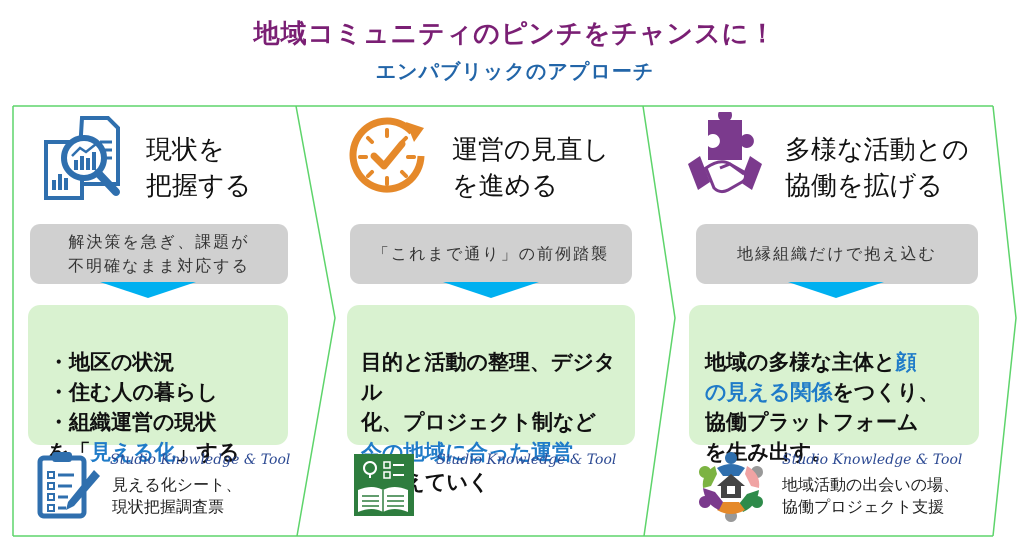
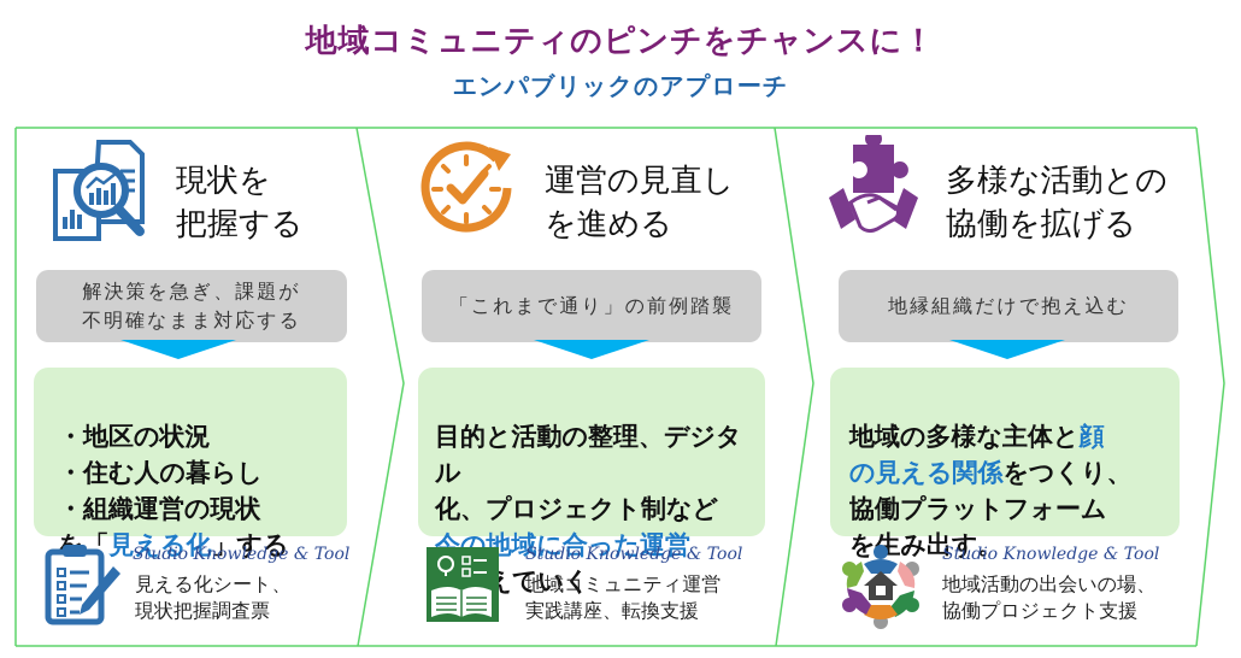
  地域コミュニティのピンチをチャンスに！
  エンパブリックのアプローチ
  現状を
  把握する
  解決策を急ぎ、課題が
  不明確なまま対応する
  ・地区の状況
  ・住む人の暮らし
  ・組織運営の現状
  「見える化」する
  Studio Knowledge & Tool
  見える化シート、
  現状把握調査票
  運営の見直し
  を進める
  「これまで通り」の前例踏襲
  目的と活動の整理、デジタル
  化、プロジェクト制など
  今の地域に合った運営
  Studio Knowledge & Tool
+ 地域コミュニティ運営
+ 実践講座、転換支援
  多様な活動との
  協働を拡げる
  地縁組織だけで抱え込む
  地域の多様な主体と顔
  の見える関係をつくり、
  協働プラットフォーム
  を生み出す。
  Studio Knowledge & Tool
  地域活動の出会いの場、
  協働プロジェクト支援
